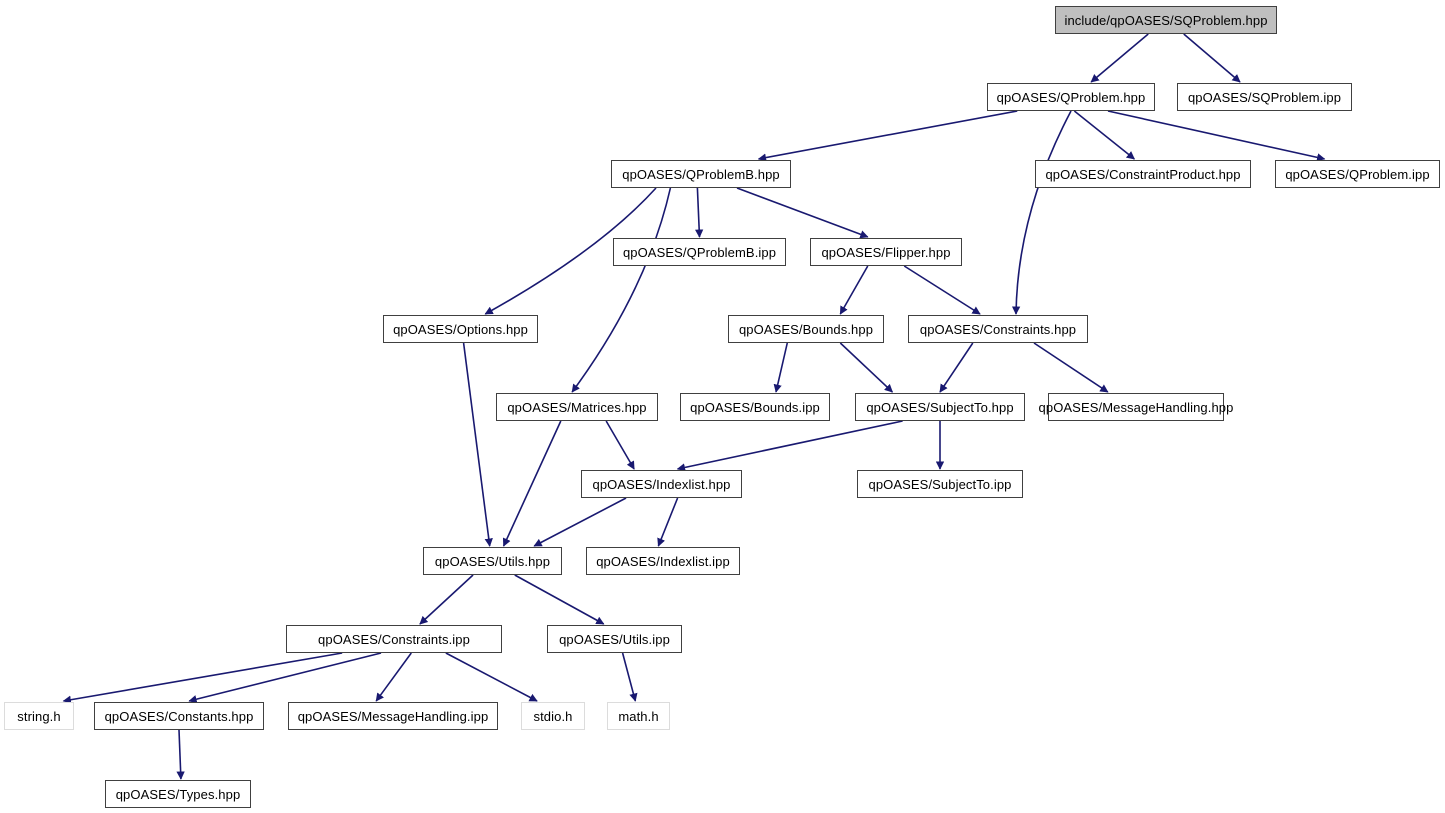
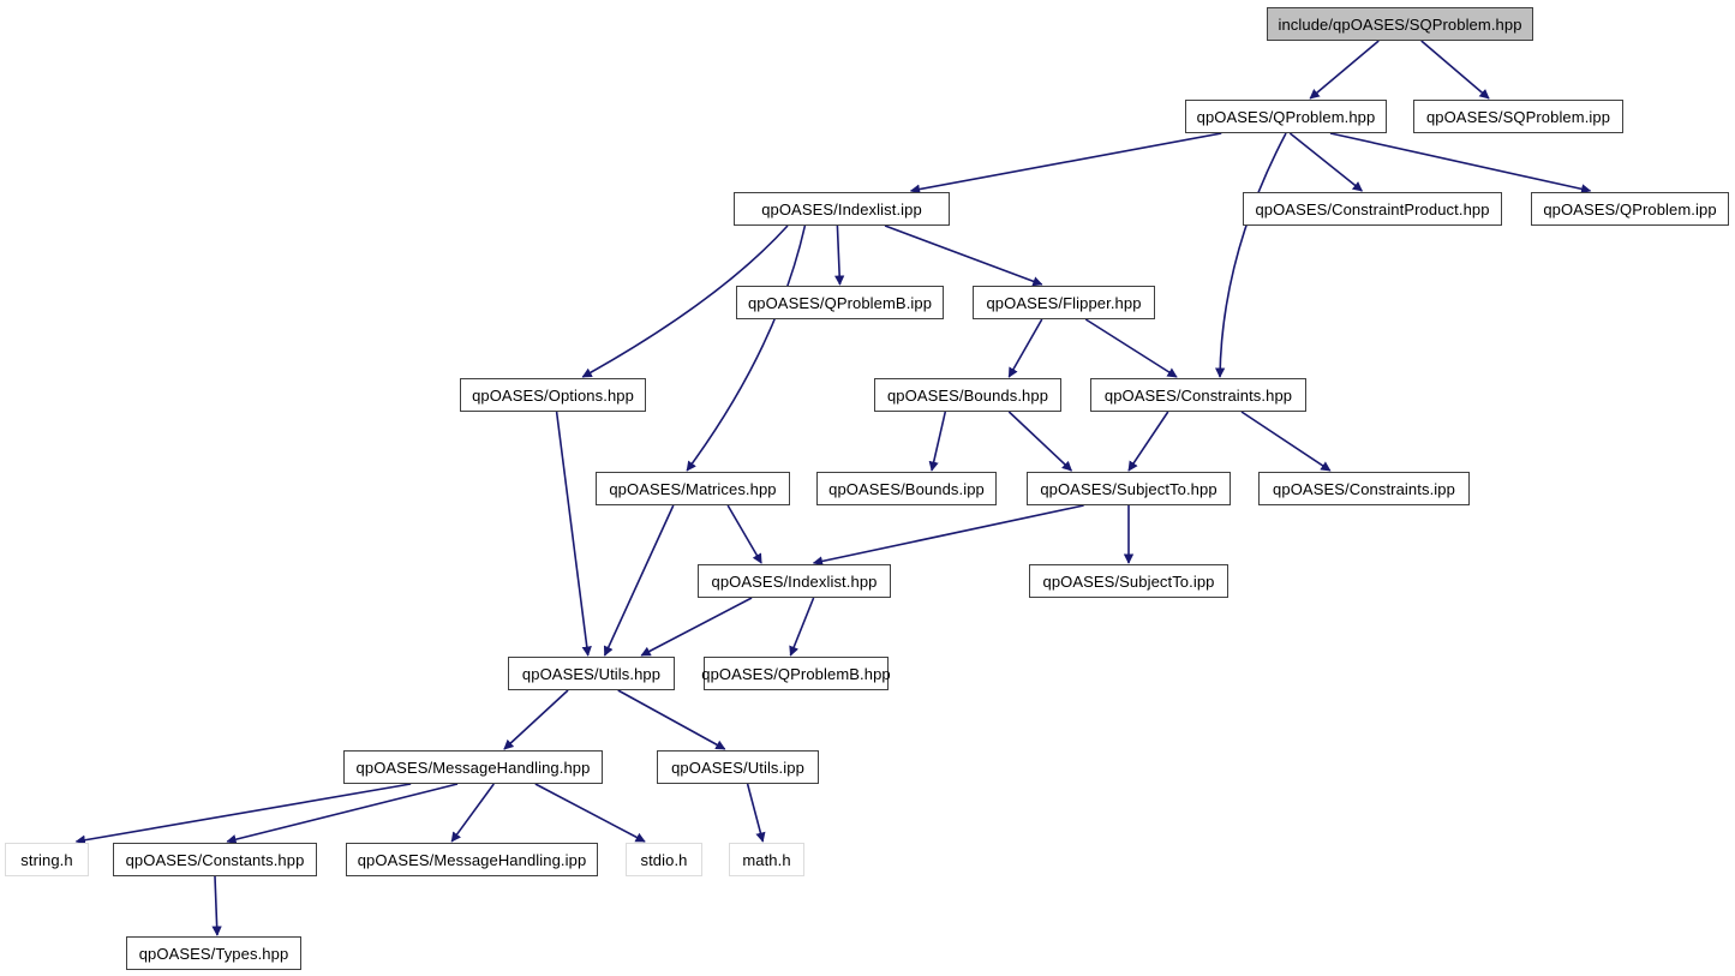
  include/qpOASES/SQProblem.hpp
  qpOASES/QProblem.hpp
  qpOASES/SQProblem.ipp
- qpOASES/QProblemB.hpp
+ qpOASES/Indexlist.ipp
  qpOASES/ConstraintProduct.hpp
  qpOASES/QProblem.ipp
  qpOASES/QProblemB.ipp
  qpOASES/Flipper.hpp
  qpOASES/Options.hpp
  qpOASES/Bounds.hpp
  qpOASES/Constraints.hpp
  qpOASES/Matrices.hpp
  qpOASES/Bounds.ipp
  qpOASES/SubjectTo.hpp
- qpOASES/MessageHandling.hpp
+ qpOASES/Constraints.ipp
  qpOASES/Indexlist.hpp
  qpOASES/SubjectTo.ipp
  qpOASES/Utils.hpp
- qpOASES/Indexlist.ipp
+ qpOASES/QProblemB.hpp
- qpOASES/Constraints.ipp
+ qpOASES/MessageHandling.hpp
  qpOASES/Utils.ipp
  string.h
  qpOASES/Constants.hpp
  qpOASES/MessageHandling.ipp
  stdio.h
  math.h
  qpOASES/Types.hpp
